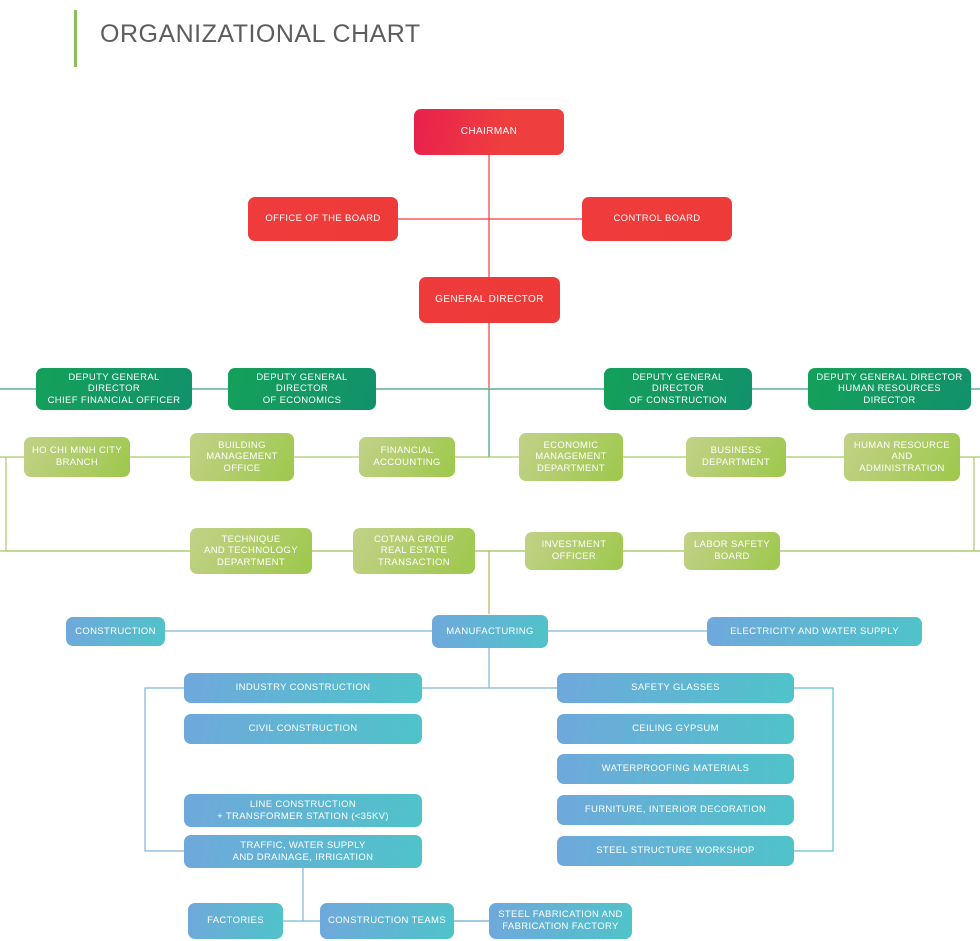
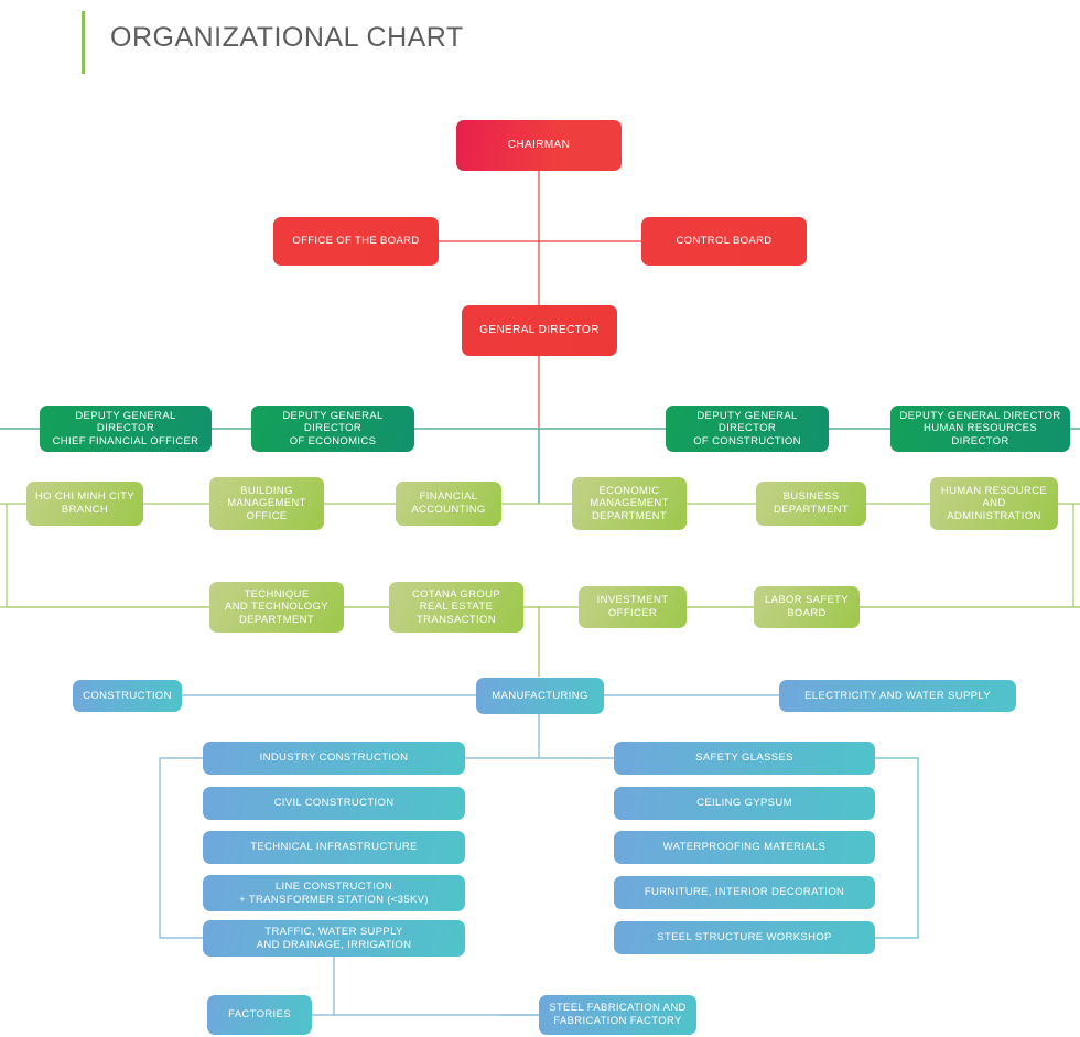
  ORGANIZATIONAL CHART
  CHAIRMAN
  OFFICE OF THE BOARD
  CONTROL BOARD
  GENERAL DIRECTOR
  DEPUTY GENERAL DIRECTOR
  CHIEF FINANCIAL OFFICER
  DEPUTY GENERAL DIRECTOR
  OF ECONOMICS
  DEPUTY GENERAL DIRECTOR
  OF CONSTRUCTION
  DEPUTY GENERAL DIRECTOR
  HUMAN RESOURCES DIRECTOR
  HO CHI MINH CITY
  BRANCH
  BUILDING
  MANAGEMENT
  OFFICE
  FINANCIAL
  ACCOUNTING
  ECONOMIC
  MANAGEMENT
  DEPARTMENT
  BUSINESS
  DEPARTMENT
  HUMAN RESOURCE
  AND
  ADMINISTRATION
  TECHNIQUE
  AND TECHNOLOGY
  DEPARTMENT
  COTANA GROUP
  REAL ESTATE
  TRANSACTION
  INVESTMENT
  OFFICER
  LABOR SAFETY
  BOARD
  CONSTRUCTION
  MANUFACTURING
  ELECTRICITY AND WATER SUPPLY
  INDUSTRY CONSTRUCTION
  CIVIL CONSTRUCTION
+ TECHNICAL INFRASTRUCTURE
  LINE CONSTRUCTION
  + TRANSFORMER STATION (<35KV)
  TRAFFIC, WATER SUPPLY
  AND DRAINAGE, IRRIGATION
  SAFETY GLASSES
  CEILING GYPSUM
  WATERPROOFING MATERIALS
  FURNITURE, INTERIOR DECORATION
  STEEL STRUCTURE WORKSHOP
  FACTORIES
- CONSTRUCTION TEAMS
  STEEL FABRICATION AND
  FABRICATION FACTORY
